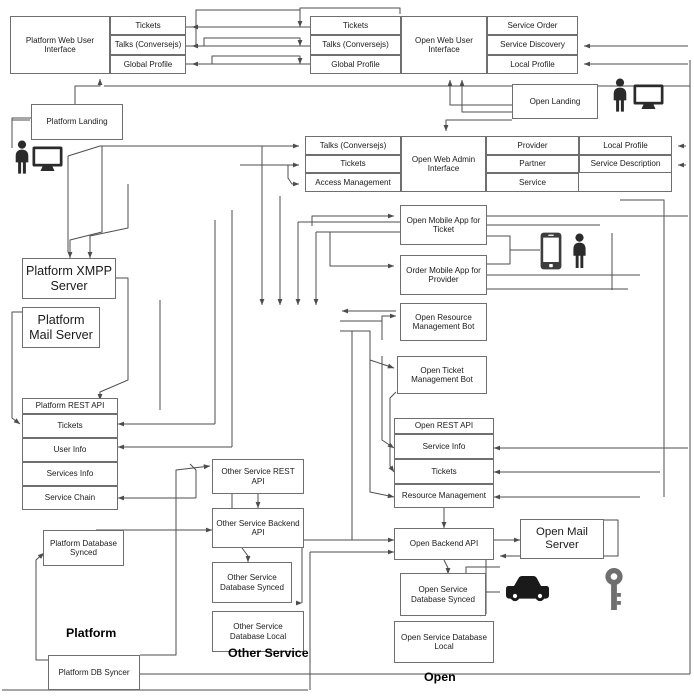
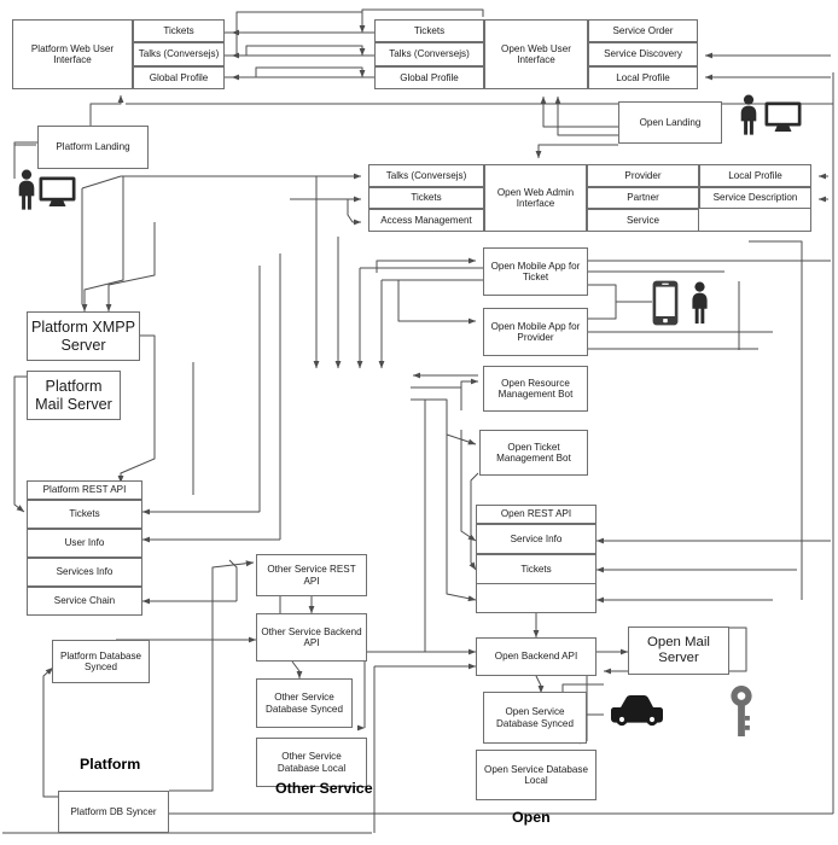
  Platform Web User Interface
  Tickets
  Talks (Conversejs)
  Global Profile
  Platform Landing
  Tickets
  Talks (Conversejs)
  Global Profile
  Open Web User Interface
  Service Order
  Service Discovery
  Local Profile
  Open Landing
  Talks (Conversejs)
  Tickets
  Access Management
  Open Web Admin Interface
  Provider
  Partner
  Service
  Local Profile
  Service Description
  Open Mobile App for Ticket
- Order Mobile App for Provider
+ Open Mobile App for Provider
  Platform XMPP Server
  Platform Mail Server
  Open Resource Management Bot
  Open Ticket Management Bot
  Platform REST API
  Tickets
  User Info
  Services Info
  Service Chain
  Open REST API
  Service Info
  Tickets
- Resource Management
  Other Service REST API
  Other Service Backend API
  Other Service Database Synced
  Other Service Database Local
  Open Backend API
  Open Service Database Synced
  Open Service Database Local
  Open Mail Server
  Platform Database Synced
  Platform DB Syncer
  Platform
  Other Service
  Open
